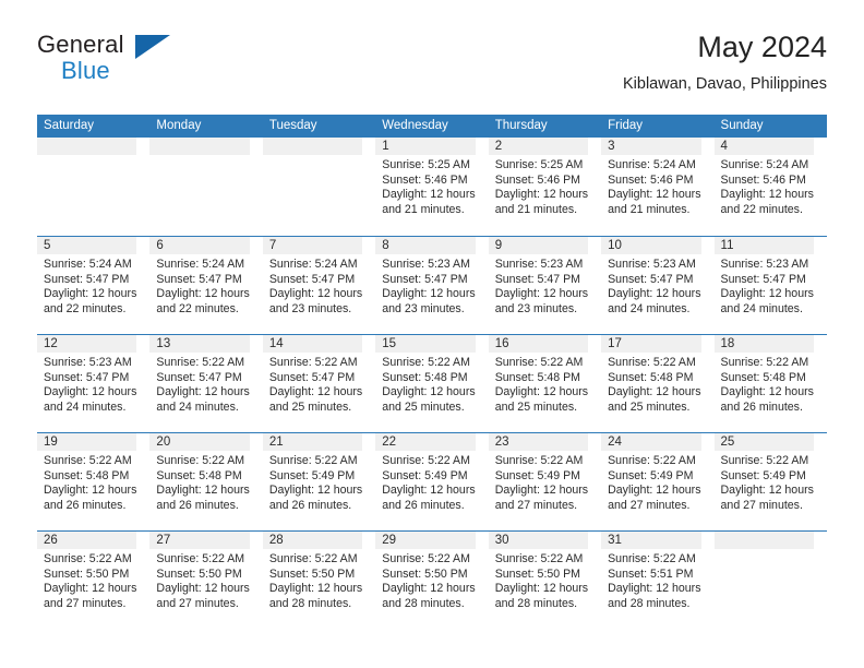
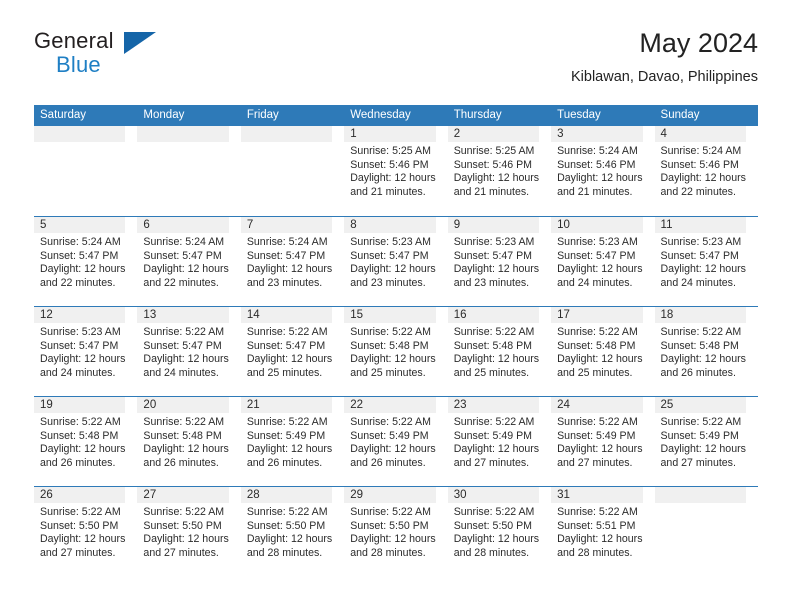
  General
  Blue
  May 2024
  Kiblawan, Davao, Philippines
  Saturday
  Monday
- Tuesday
+ Friday
  Wednesday
  Thursday
- Friday
+ Tuesday
  Sunday
  1
  Sunrise: 5:25 AM
  Sunset: 5:46 PM
  Daylight: 12 hours
  and 21 minutes.
  2
  Sunrise: 5:25 AM
  Sunset: 5:46 PM
  Daylight: 12 hours
  and 21 minutes.
  3
  Sunrise: 5:24 AM
  Sunset: 5:46 PM
  Daylight: 12 hours
  and 21 minutes.
  4
  Sunrise: 5:24 AM
  Sunset: 5:46 PM
  Daylight: 12 hours
  and 22 minutes.
  5
  Sunrise: 5:24 AM
  Sunset: 5:47 PM
  Daylight: 12 hours
  and 22 minutes.
  6
  Sunrise: 5:24 AM
  Sunset: 5:47 PM
  Daylight: 12 hours
  and 22 minutes.
  7
  Sunrise: 5:24 AM
  Sunset: 5:47 PM
  Daylight: 12 hours
  and 23 minutes.
  8
  Sunrise: 5:23 AM
  Sunset: 5:47 PM
  Daylight: 12 hours
  and 23 minutes.
  9
  Sunrise: 5:23 AM
  Sunset: 5:47 PM
  Daylight: 12 hours
  and 23 minutes.
  10
  Sunrise: 5:23 AM
  Sunset: 5:47 PM
  Daylight: 12 hours
  and 24 minutes.
  11
  Sunrise: 5:23 AM
  Sunset: 5:47 PM
  Daylight: 12 hours
  and 24 minutes.
  12
  Sunrise: 5:23 AM
  Sunset: 5:47 PM
  Daylight: 12 hours
  and 24 minutes.
  13
  Sunrise: 5:22 AM
  Sunset: 5:47 PM
  Daylight: 12 hours
  and 24 minutes.
  14
  Sunrise: 5:22 AM
  Sunset: 5:47 PM
  Daylight: 12 hours
  and 25 minutes.
  15
  Sunrise: 5:22 AM
  Sunset: 5:48 PM
  Daylight: 12 hours
  and 25 minutes.
  16
  Sunrise: 5:22 AM
  Sunset: 5:48 PM
  Daylight: 12 hours
  and 25 minutes.
  17
  Sunrise: 5:22 AM
  Sunset: 5:48 PM
  Daylight: 12 hours
  and 25 minutes.
  18
  Sunrise: 5:22 AM
  Sunset: 5:48 PM
  Daylight: 12 hours
  and 26 minutes.
  19
  Sunrise: 5:22 AM
  Sunset: 5:48 PM
  Daylight: 12 hours
  and 26 minutes.
  20
  Sunrise: 5:22 AM
  Sunset: 5:48 PM
  Daylight: 12 hours
  and 26 minutes.
  21
  Sunrise: 5:22 AM
  Sunset: 5:49 PM
  Daylight: 12 hours
  and 26 minutes.
  22
  Sunrise: 5:22 AM
  Sunset: 5:49 PM
  Daylight: 12 hours
  and 26 minutes.
  23
  Sunrise: 5:22 AM
  Sunset: 5:49 PM
  Daylight: 12 hours
  and 27 minutes.
  24
  Sunrise: 5:22 AM
  Sunset: 5:49 PM
  Daylight: 12 hours
  and 27 minutes.
  25
  Sunrise: 5:22 AM
  Sunset: 5:49 PM
  Daylight: 12 hours
  and 27 minutes.
  26
  Sunrise: 5:22 AM
  Sunset: 5:50 PM
  Daylight: 12 hours
  and 27 minutes.
  27
  Sunrise: 5:22 AM
  Sunset: 5:50 PM
  Daylight: 12 hours
  and 27 minutes.
  28
  Sunrise: 5:22 AM
  Sunset: 5:50 PM
  Daylight: 12 hours
  and 28 minutes.
  29
  Sunrise: 5:22 AM
  Sunset: 5:50 PM
  Daylight: 12 hours
  and 28 minutes.
  30
  Sunrise: 5:22 AM
  Sunset: 5:50 PM
  Daylight: 12 hours
  and 28 minutes.
  31
  Sunrise: 5:22 AM
  Sunset: 5:51 PM
  Daylight: 12 hours
  and 28 minutes.
